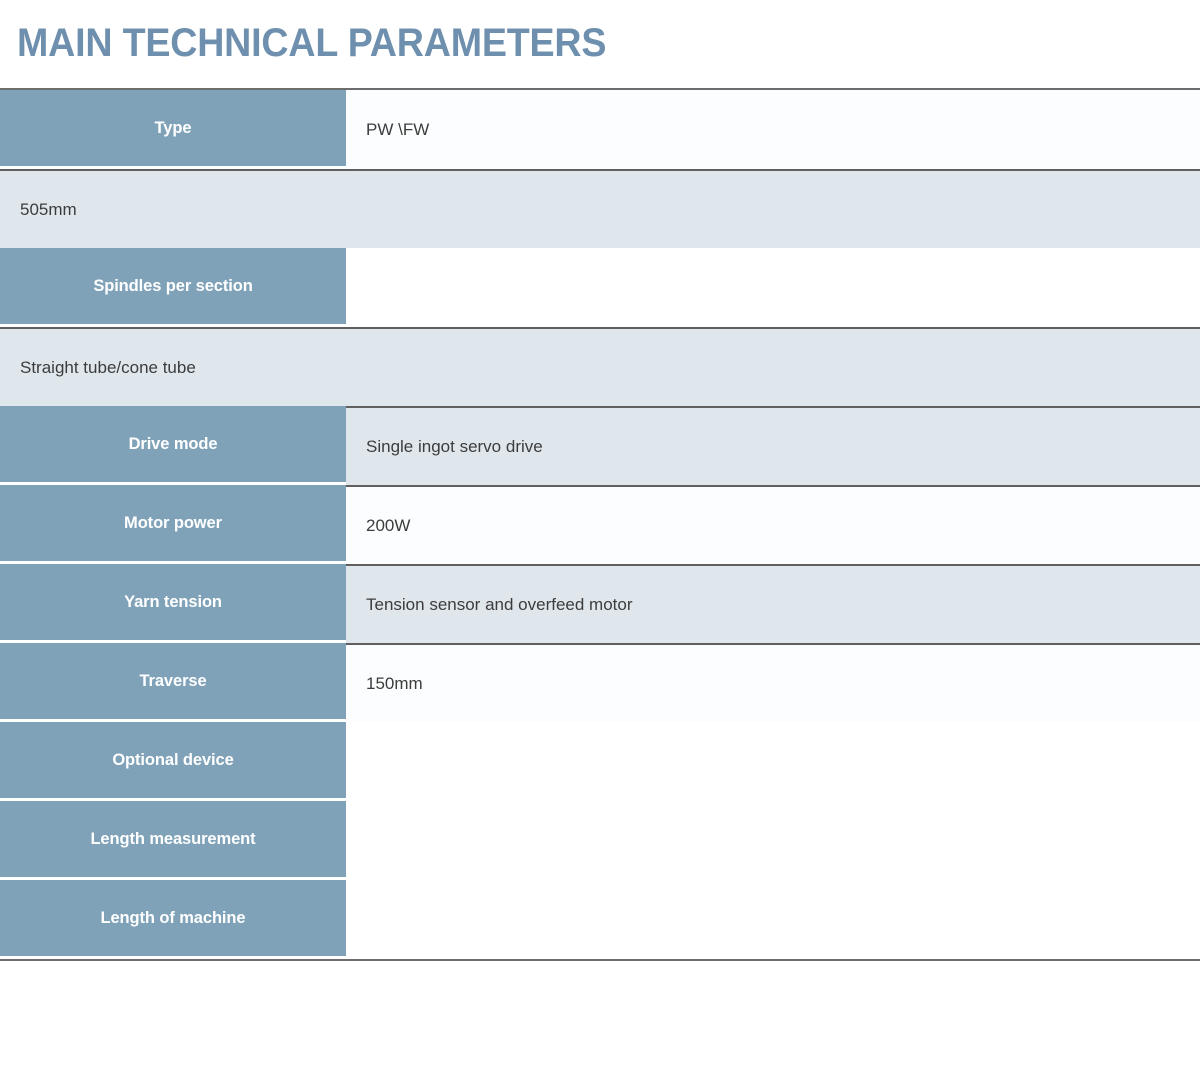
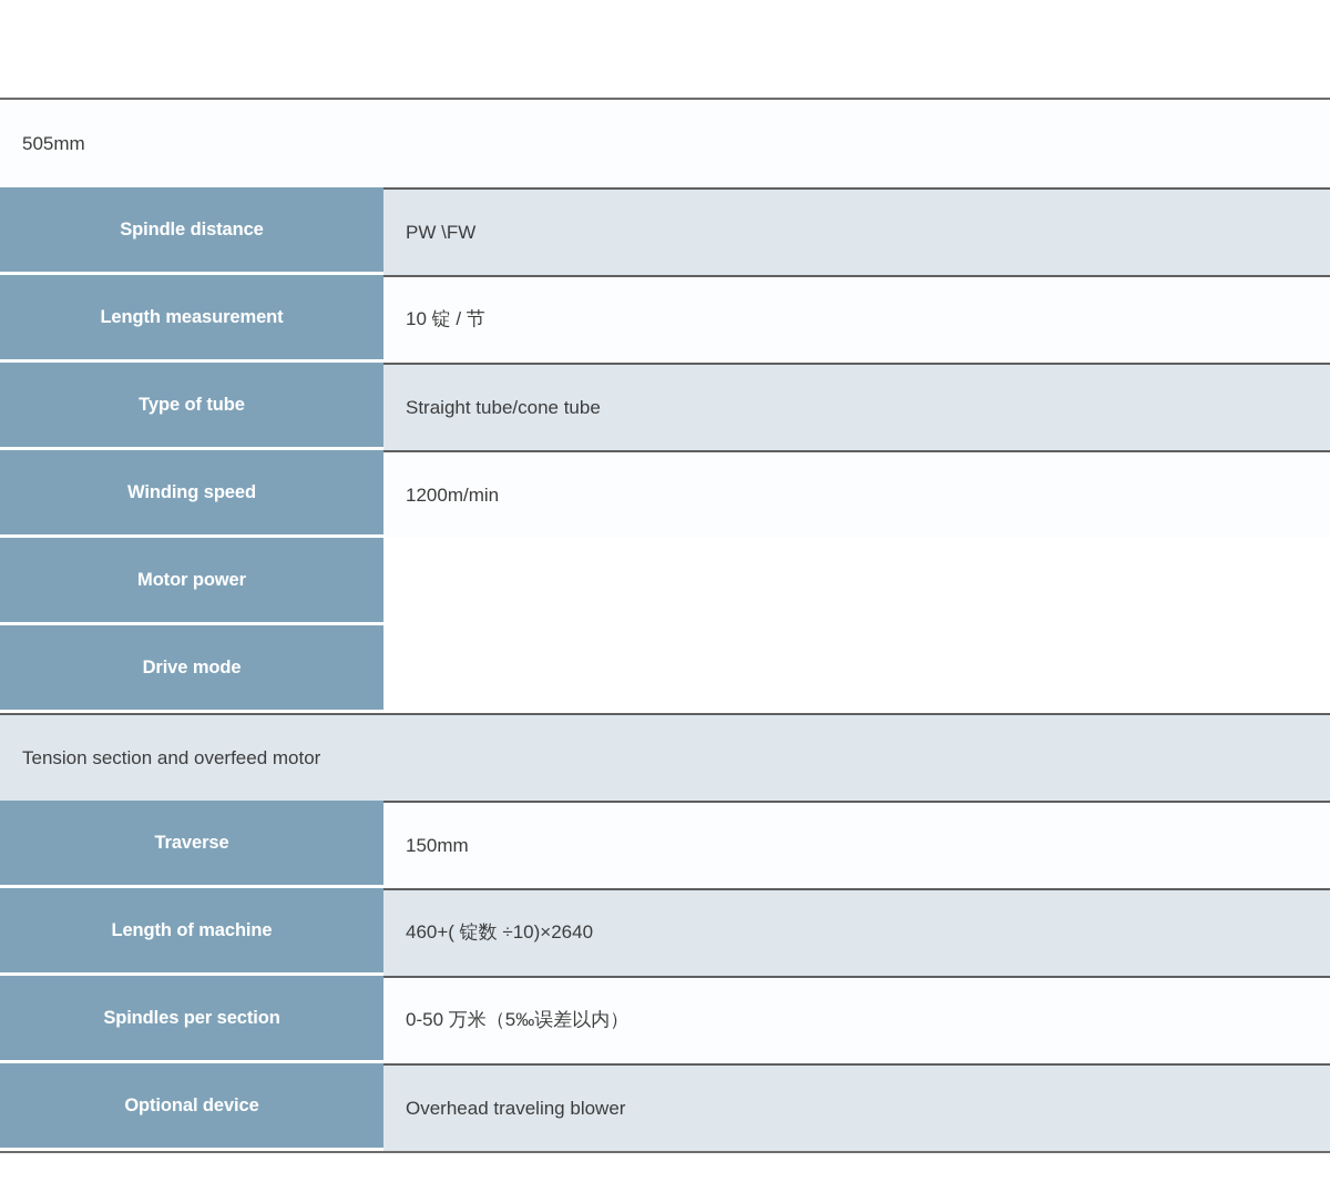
- MAIN TECHNICAL PARAMETERS
- Type
- PW \FW
+ 505mm
+ Spindle distance
- 505mm
+ PW \FW
- Spindles per section
+ Length measurement
+ 10 锭 / 节
+ Type of tube
  Straight tube/cone tube
+ Winding speed
+ 1200m/min
- Drive mode
+ Motor power
- Single ingot servo drive
- Motor power
+ Drive mode
- 200W
- Yarn tension
- Tension sensor and overfeed motor
+ Tension section and overfeed motor
  Traverse
  150mm
- Optional device
+ Length of machine
+ 460+( 锭数 ÷10)×2640
- Length measurement
+ Spindles per section
+ 0-50 万米（5‰误差以内）
- Length of machine
+ Optional device
+ Overhead traveling blower
